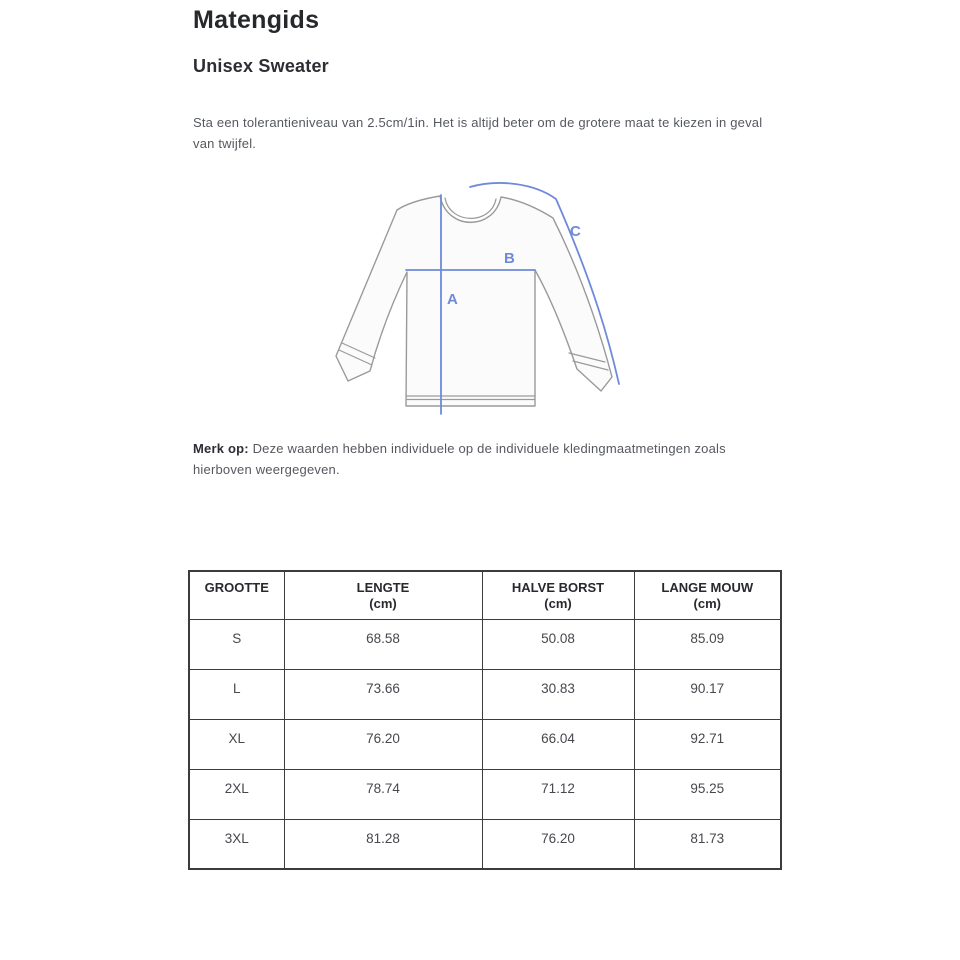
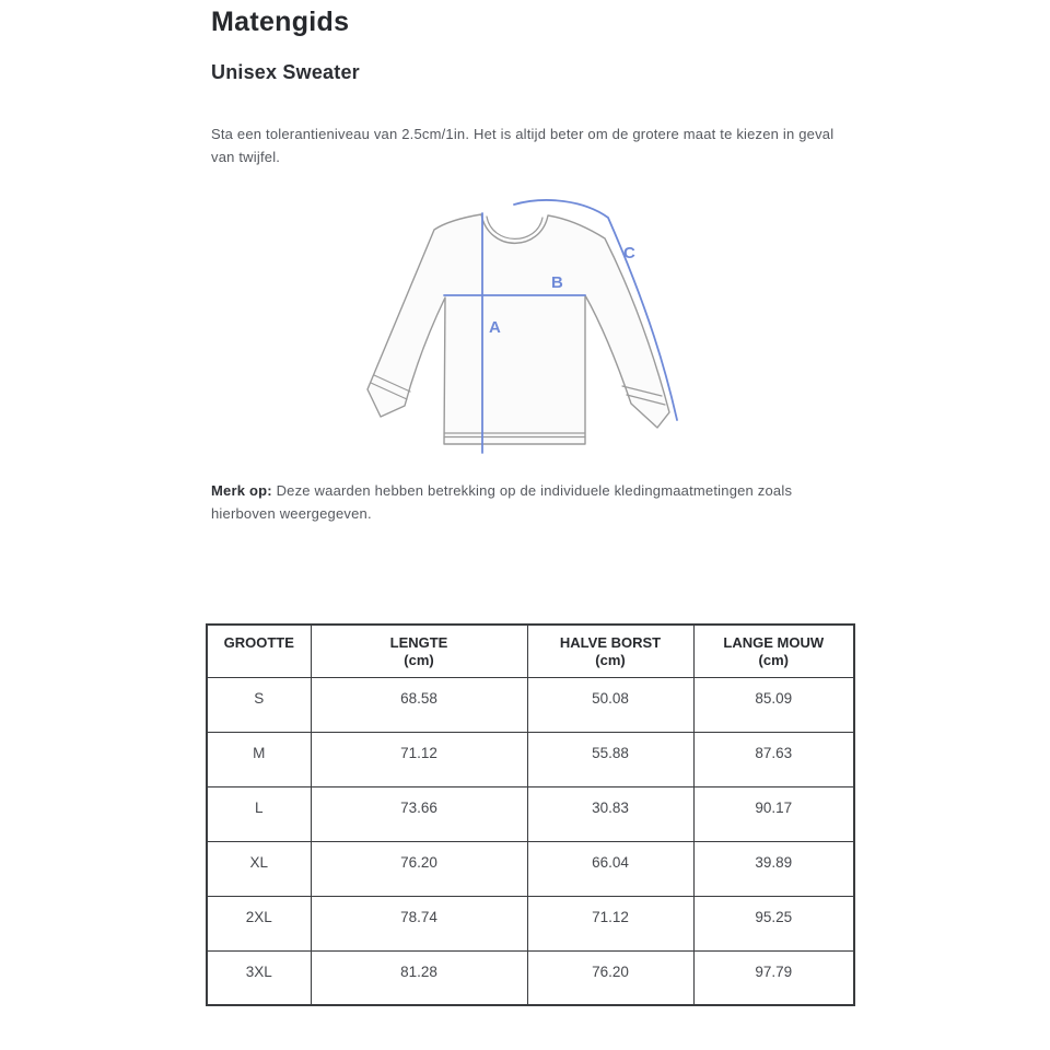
  Matengids
  Unisex Sweater
  Sta een tolerantieniveau van 2.5cm/1in. Het is altijd beter om de grotere maat te kiezen in geval van twijfel.
  A
  B
  C
- Merk op: Deze waarden hebben individuele op de individuele kledingmaatmetingen zoals hierboven weergegeven.
+ Merk op: Deze waarden hebben betrekking op de individuele kledingmaatmetingen zoals hierboven weergegeven.
  GROOTTE	LENGTE(cm)	HALVE BORST(cm)	LANGE MOUW(cm)
  S	68.58	50.08	85.09
+ M	71.12	55.88	87.63
  L	73.66	30.83	90.17
- XL	76.20	66.04	92.71
+ XL	76.20	66.04	39.89
  2XL	78.74	71.12	95.25
- 3XL	81.28	76.20	81.73
+ 3XL	81.28	76.20	97.79
